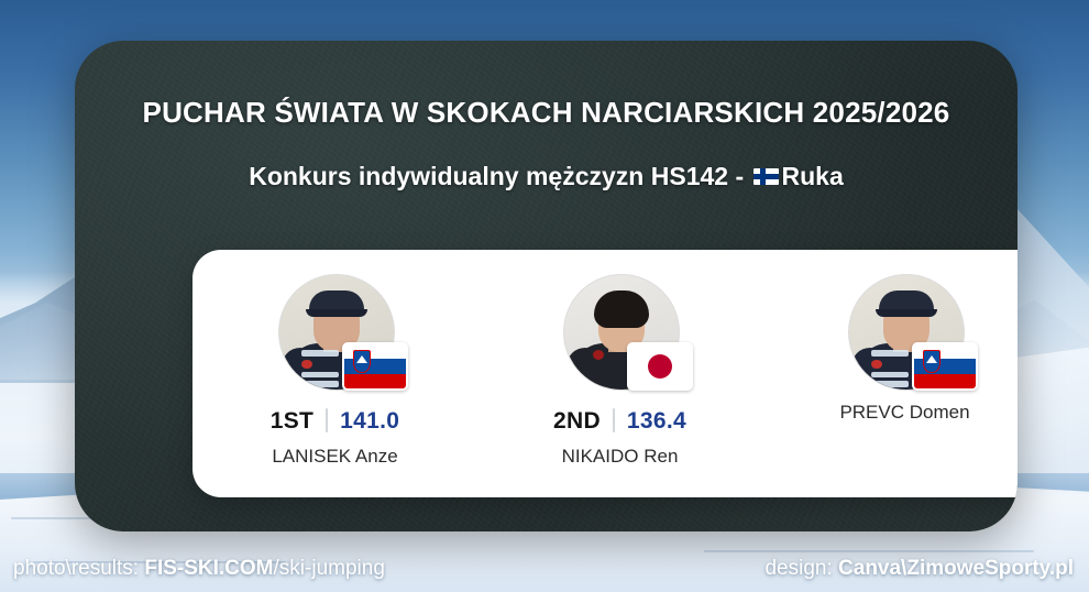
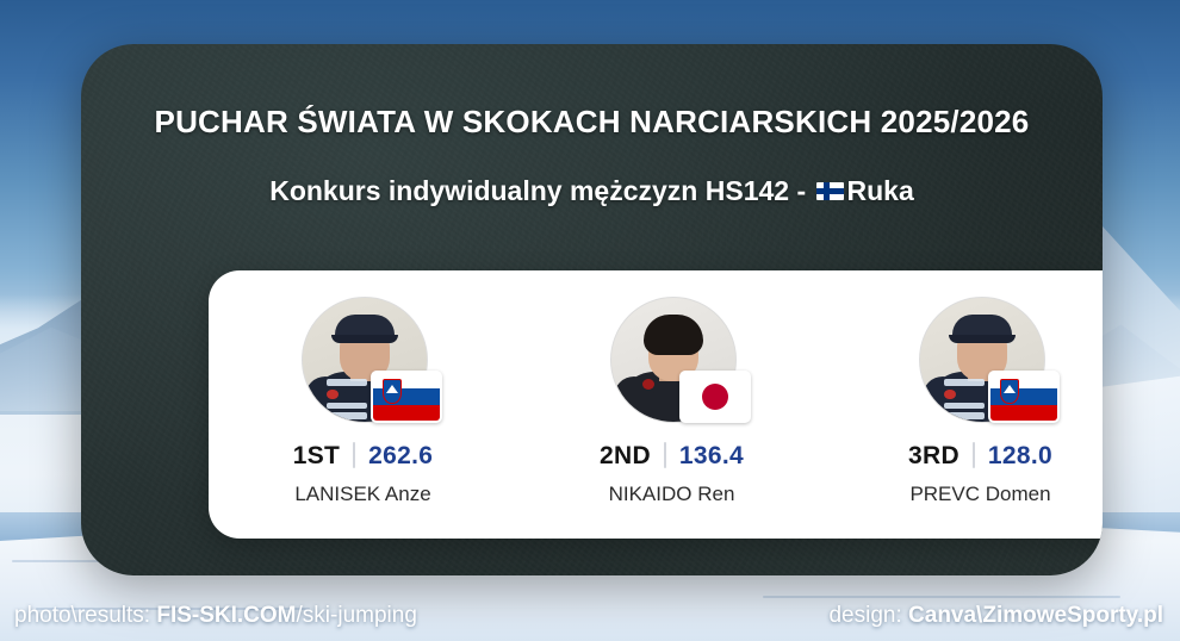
  PUCHAR ŚWIATA W SKOKACH NARCIARSKICH 2025/2026
  Konkurs indywidualny mężczyzn HS142 -
  Ruka
  1ST
- 141.0
+ 262.6
  LANISEK Anze
  2ND
  136.4
  NIKAIDO Ren
+ 3RD
+ 128.0
  PREVC Domen
  photo\results: FIS-SKI.COM/ski-jumping
  design: Canva\ZimoweSporty.pl
